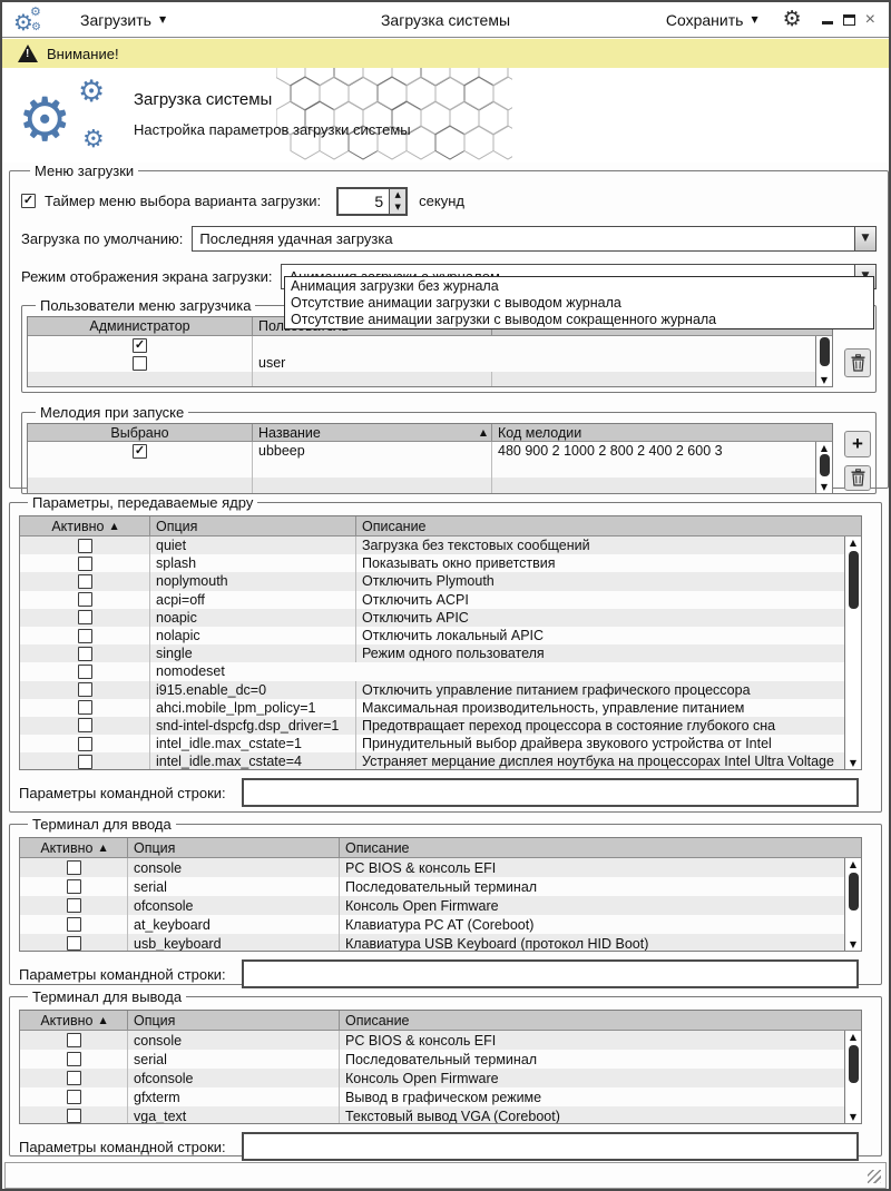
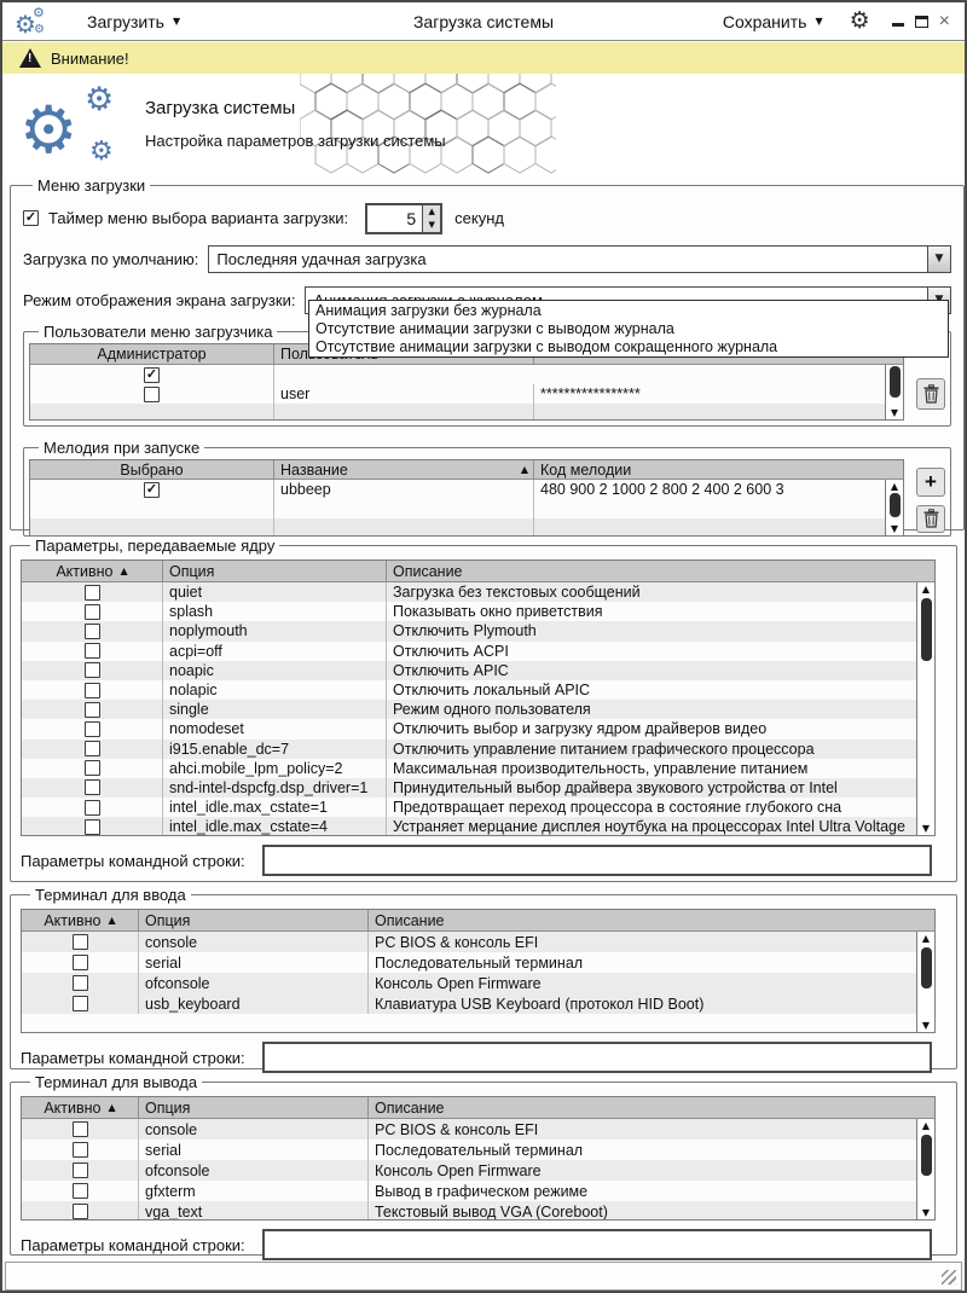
  ⚙
  ⚙
  ⚙
  Загрузить
  ▼
  Загрузка системы
  Сохранить
  ▼
  ⚙
  ×
  Внимание!
  ⚙
  ⚙
  ⚙
  Загрузка системы
  Настройка параметров загрузки системы
  Меню загрузки
  ✓
  Таймер меню выбора варианта загрузки:
  5
  ▲
  ▼
  секунд
  Загрузка по умолчанию:
  Последняя удачная загрузка
  ▼
  Режим отображения экрана загрузки:
  Пользователи меню загрузчика
  Администратор
  ✓
  user
+ *****************
  ▼
  Мелодия при запуске
  Выбрано
  Название
  ▲
  Код мелодии
  ✓
  ubbeep
  480 900 2 1000 2 800 2 400 2 600 3
  ▲
  ▼
  +
  Анимация загрузки без журнала
  Отсутствие анимации загрузки с выводом журнала
  Отсутствие анимации загрузки с выводом сокращенного журнала
  Параметры, передаваемые ядру
  Активно
  ▲
  Опция
  Описание
  quiet
  Загрузка без текстовых сообщений
  splash
  Показывать окно приветствия
  noplymouth
  Отключить Plymouth
  acpi=off
  Отключить ACPI
  noapic
  Отключить APIC
  nolapic
  Отключить локальный APIC
  single
  Режим одного пользователя
  nomodeset
+ Отключить выбор и загрузку ядром драйверов видео
- i915.enable_dc=0
+ i915.enable_dc=7
  Отключить управление питанием графического процессора
- ahci.mobile_lpm_policy=1
+ ahci.mobile_lpm_policy=2
  Максимальная производительность, управление питанием
  snd-intel-dspcfg.dsp_driver=1
- Предотвращает переход процессора в состояние глубокого сна
+ Принудительный выбор драйвера звукового устройства от Intel
  intel_idle.max_cstate=1
- Принудительный выбор драйвера звукового устройства от Intel
+ Предотвращает переход процессора в состояние глубокого сна
  intel_idle.max_cstate=4
  Устраняет мерцание дисплея ноутбука на процессорах Intel Ultra Voltage
  ▲
  ▼
  Параметры командной строки:
  Терминал для ввода
  Активно
  ▲
  Опция
  Описание
  console
  PC BIOS & консоль EFI
  serial
  Последовательный терминал
  ofconsole
  Консоль Open Firmware
- at_keyboard
- Клавиатура PC AT (Coreboot)
  usb_keyboard
  Клавиатура USB Keyboard (протокол HID Boot)
  ▲
  ▼
  Параметры командной строки:
  Терминал для вывода
  Активно
  ▲
  Опция
  Описание
  console
  PC BIOS & консоль EFI
  serial
  Последовательный терминал
  ofconsole
  Консоль Open Firmware
  gfxterm
  Вывод в графическом режиме
  vga_text
  Текстовый вывод VGA (Coreboot)
  ▲
  ▼
  Параметры командной строки:
